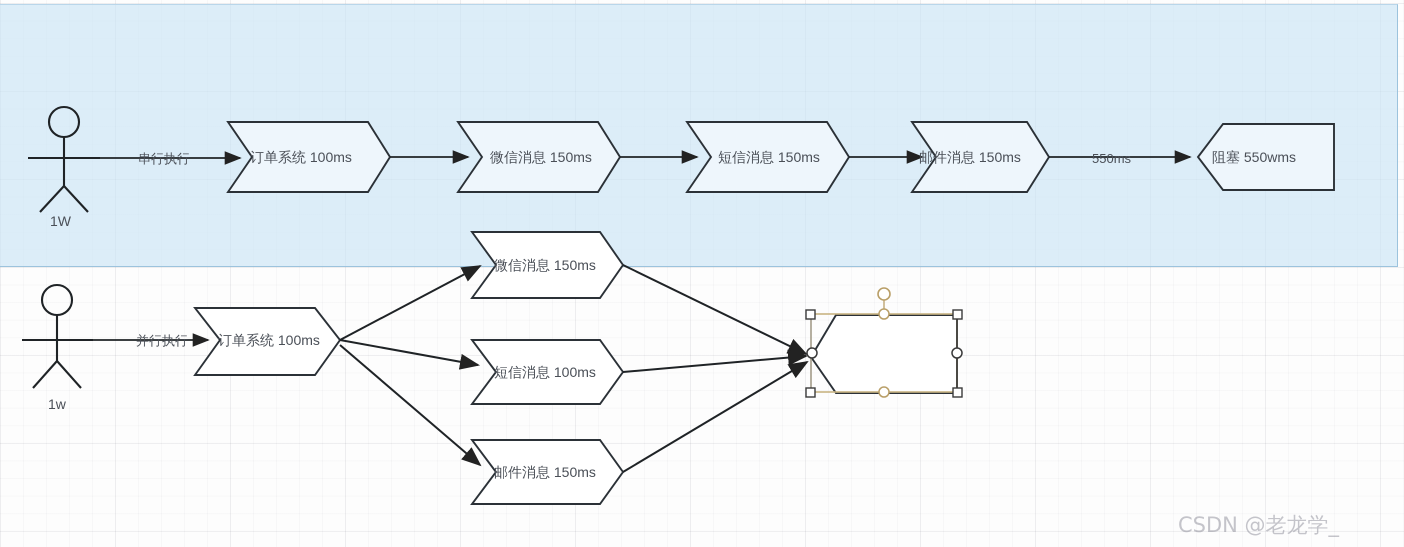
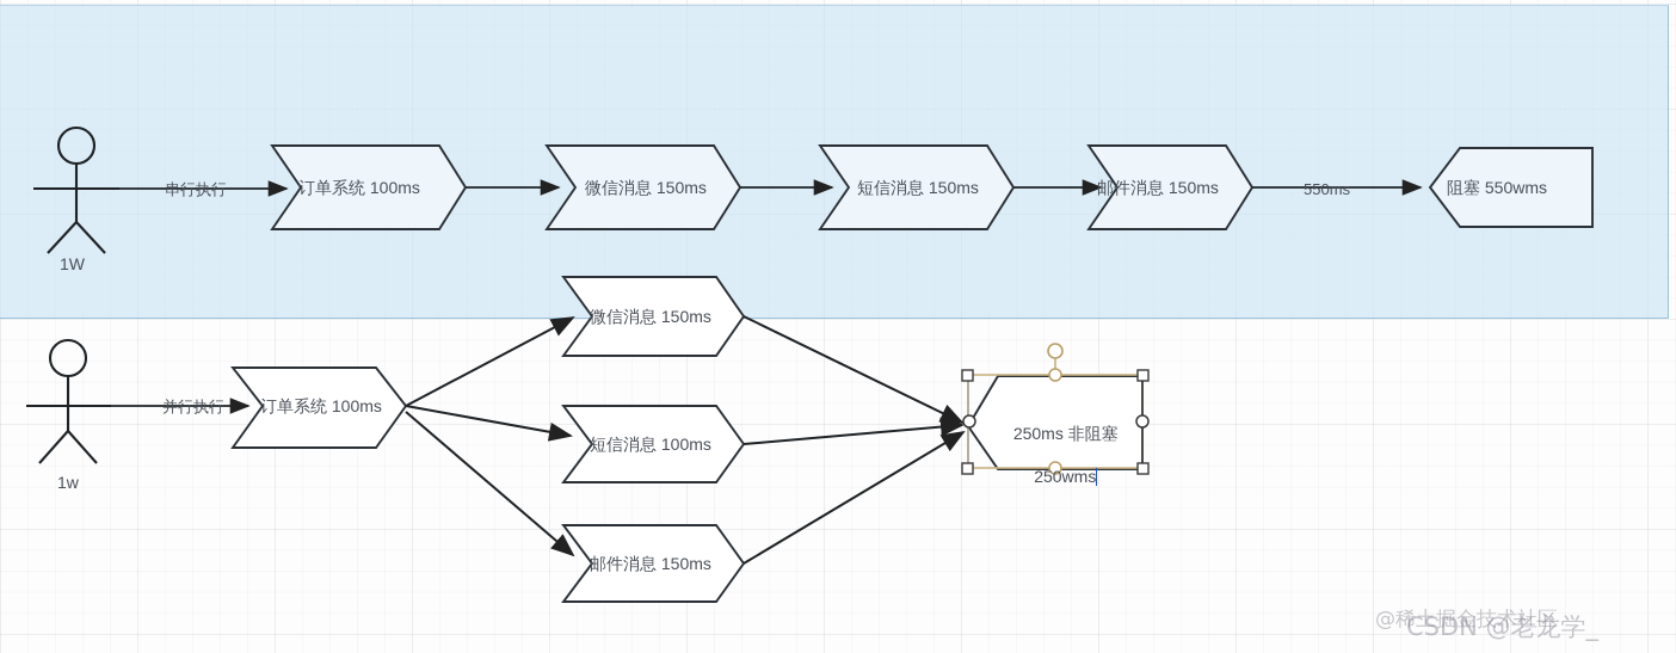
  1W
  串行执行
  订单系统 100ms
  微信消息 150ms
  短信消息 150ms
  邮件消息 150ms
  550ms
  阻塞 550wms
  1w
  并行执行
  订单系统 100ms
  微信消息 150ms
  短信消息 100ms
  邮件消息 150ms
+ 250ms 非阻塞
+ 250wms
+ @稀土掘金技术社区
  CSDN @老龙学_
